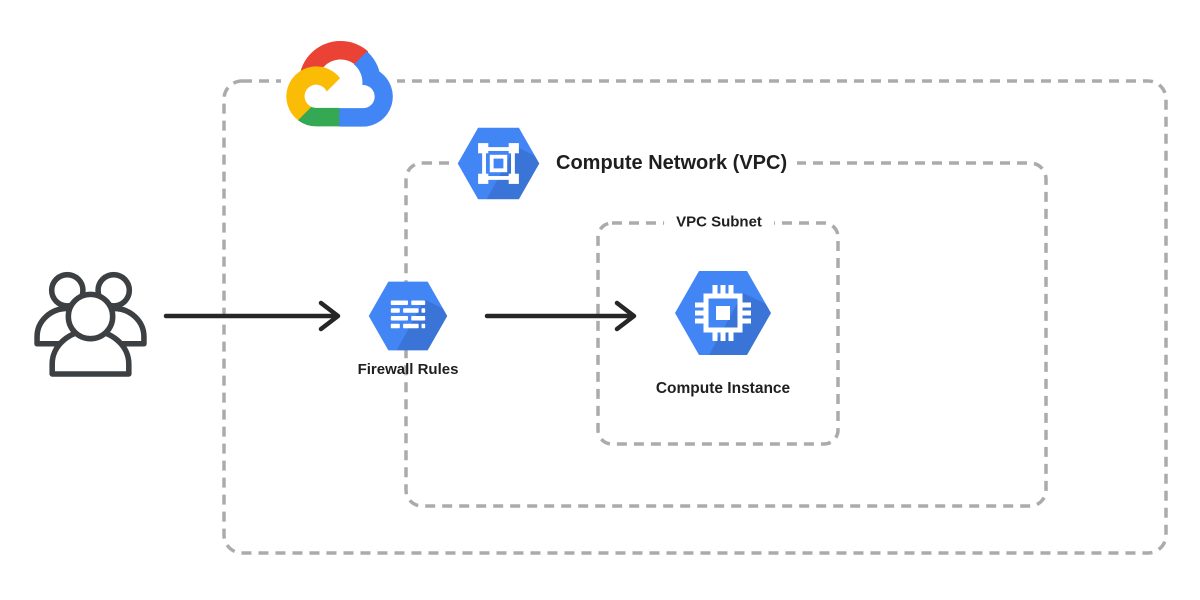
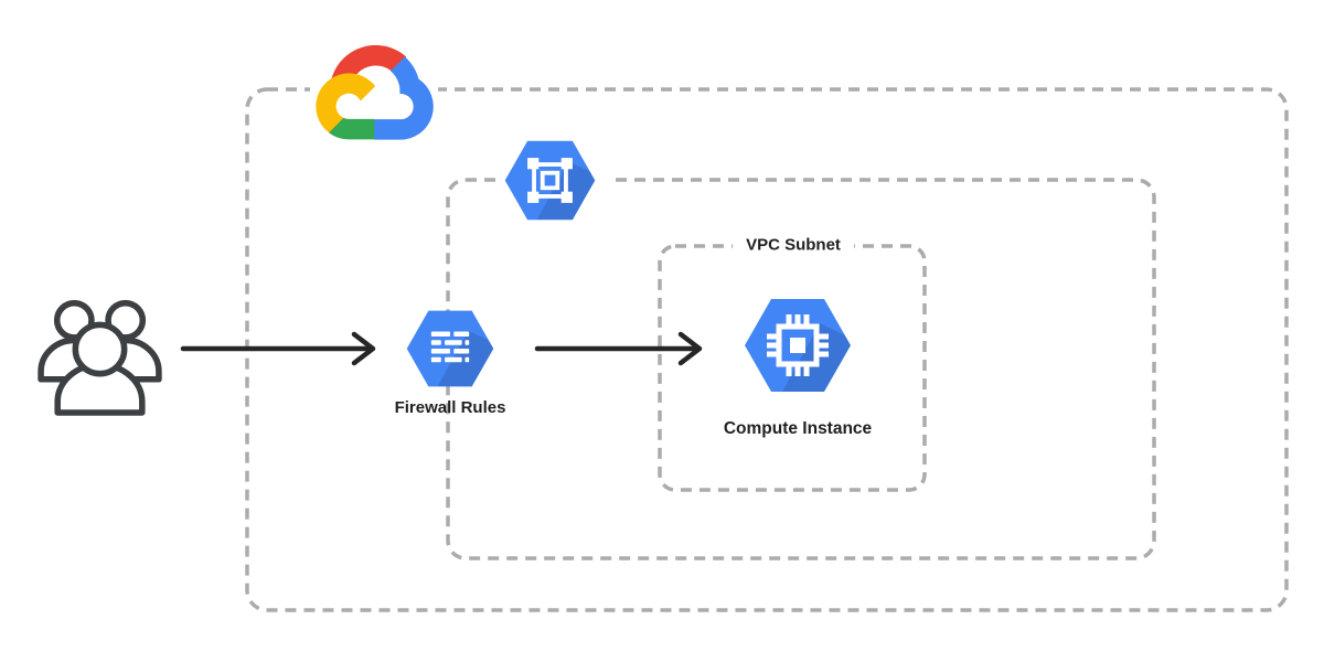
- Compute Network (VPC)
  VPC Subnet
  Firewall Rules
  Compute Instance
